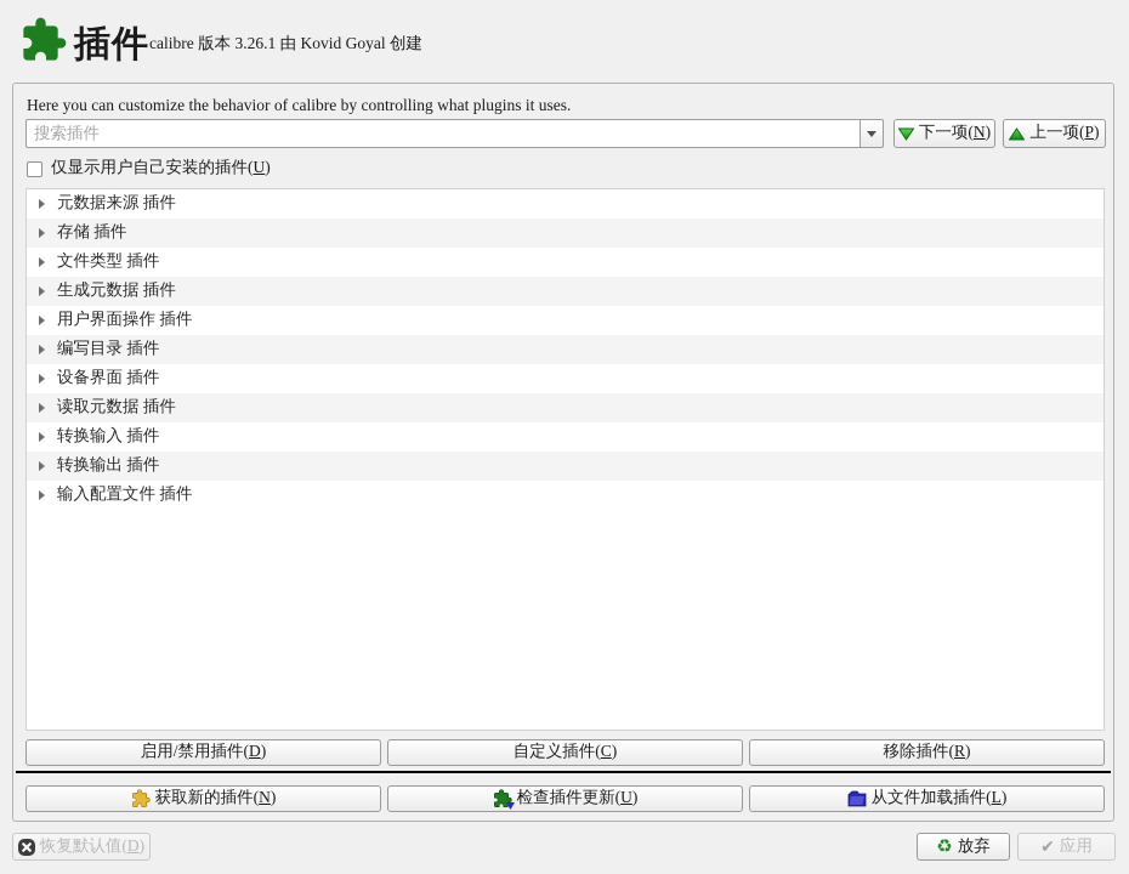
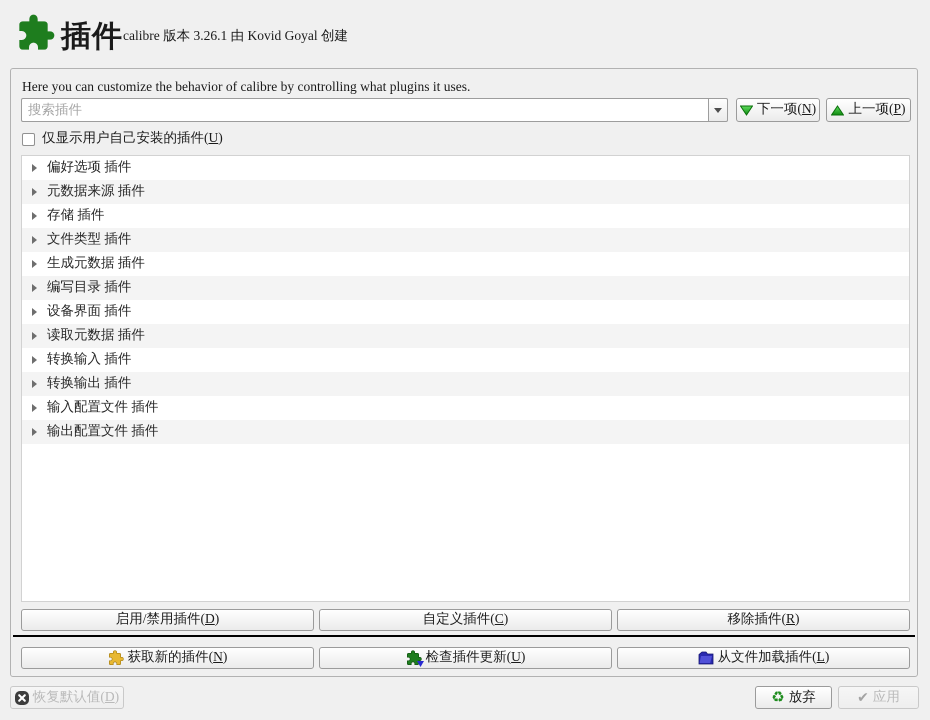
  插件
  calibre 版本 3.26.1 由 Kovid Goyal 创建
  Here you can customize the behavior of calibre by controlling what plugins it uses.
  搜索插件
  下一项(N)
  上一项(P)
  仅显示用户自己安装的插件(U)
+ 偏好选项 插件
  元数据来源 插件
  存储 插件
  文件类型 插件
  生成元数据 插件
- 用户界面操作 插件
  编写目录 插件
  设备界面 插件
  读取元数据 插件
  转换输入 插件
  转换输出 插件
  输入配置文件 插件
+ 输出配置文件 插件
  启用/禁用插件(D)
  自定义插件(C)
  移除插件(R)
  获取新的插件(N)
  检查插件更新(U)
  从文件加载插件(L)
  恢复默认值(D)
  ♻
  放弃
  ✔
  应用
